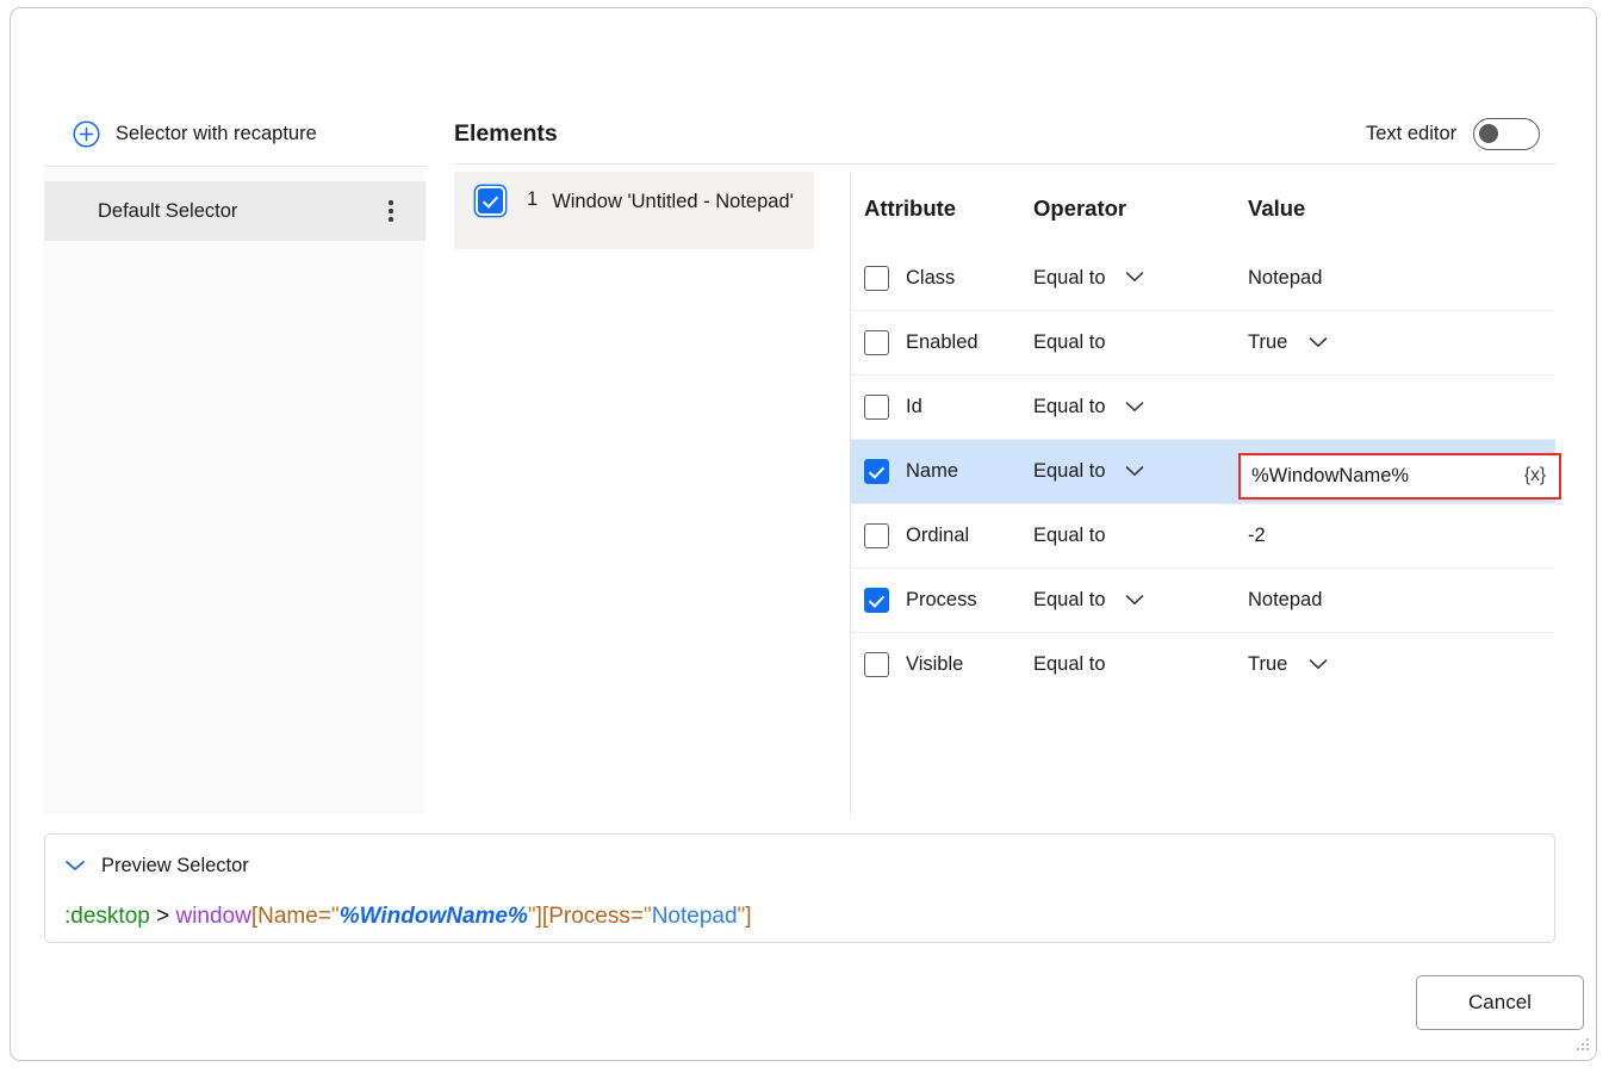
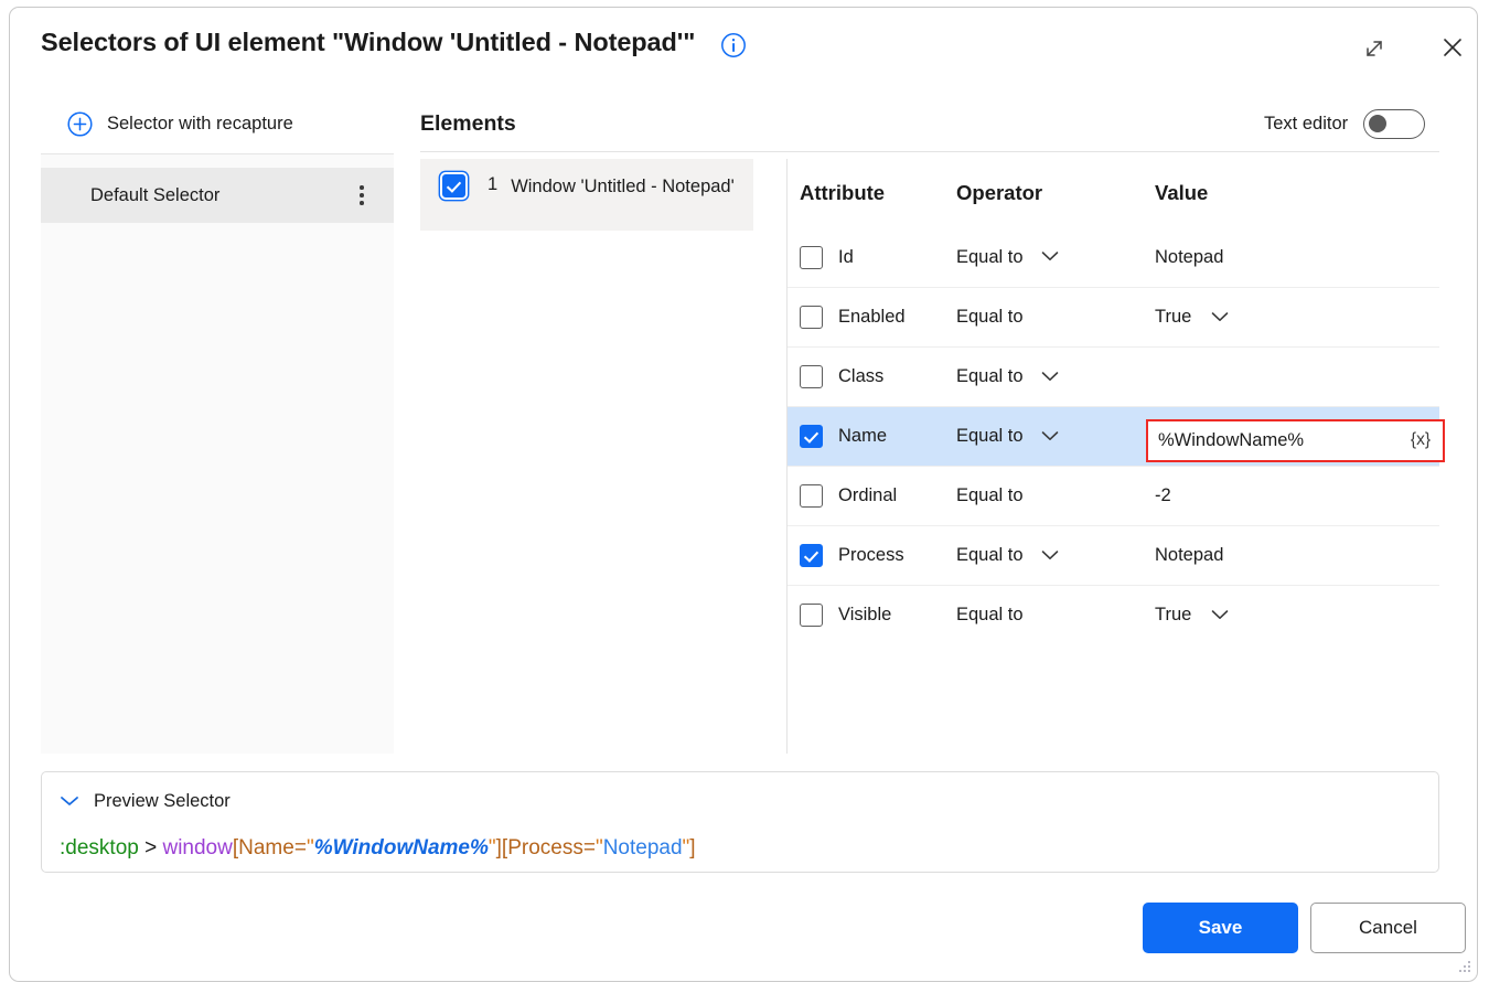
+ Selectors of UI element "Window 'Untitled - Notepad'"
  Selector with recapture
  Default Selector
  Elements
  Text editor
  1
  Window 'Untitled - Notepad'
  Attribute
  Operator
  Value
- Class
+ Id
  Equal to
  Notepad
  Enabled
  Equal to
  True
- Id
+ Class
  Equal to
  Name
  Equal to
  %WindowName%
  {x}
  Ordinal
  Equal to
  -2
  Process
  Equal to
  Notepad
  Visible
  Equal to
  True
  Preview Selector
  :desktop > window[Name="%WindowName%"][Process="Notepad"]
+ Save
  Cancel
